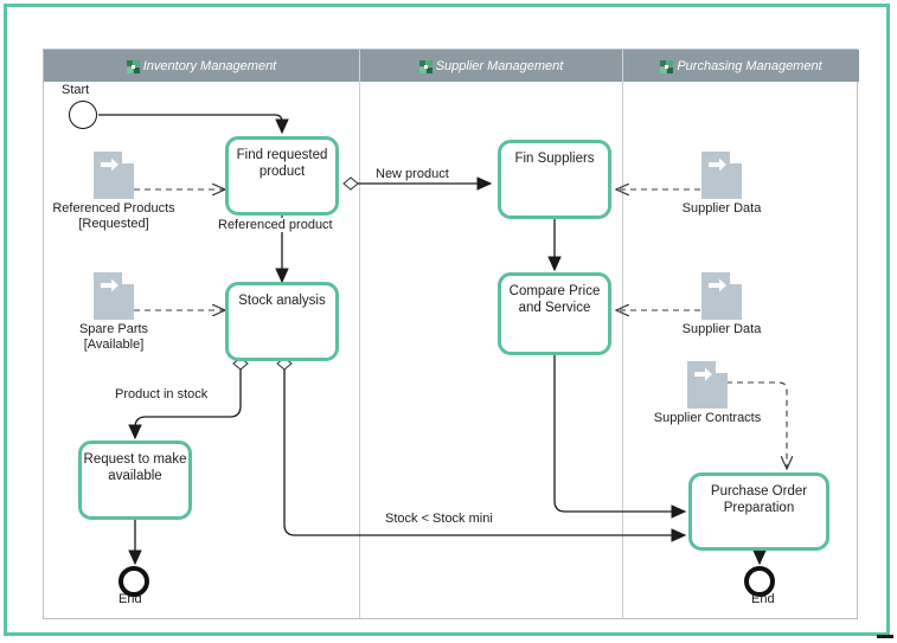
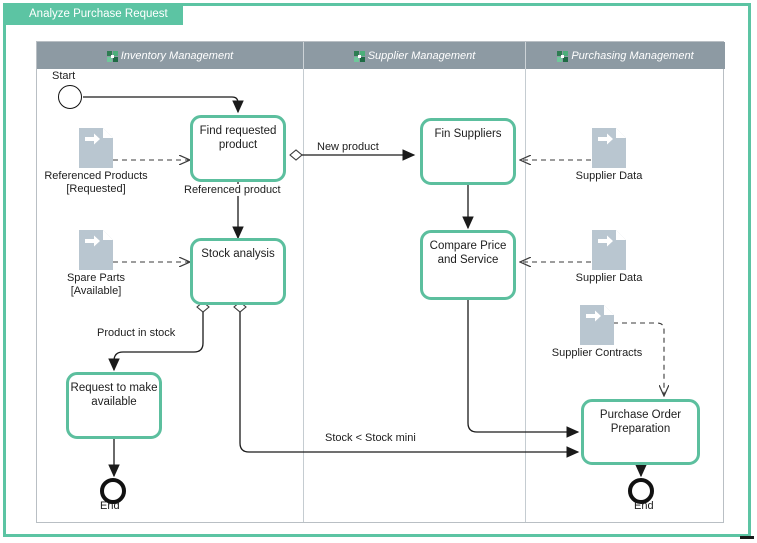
+ Analyze Purchase Request
  Inventory Management
  Supplier Management
  Purchasing Management
  Start
  End
  End
  Find requested
  product
  Stock analysis
  Request to make
  available
  Fin Suppliers
  Compare Price
  and Service
  Purchase Order
  Preparation
  Referenced Products
  [Requested]
  Spare Parts
  [Available]
  Supplier Data
  Supplier Data
  Supplier Contracts
  New product
  Referenced product
  Product in stock
  Stock < Stock mini
